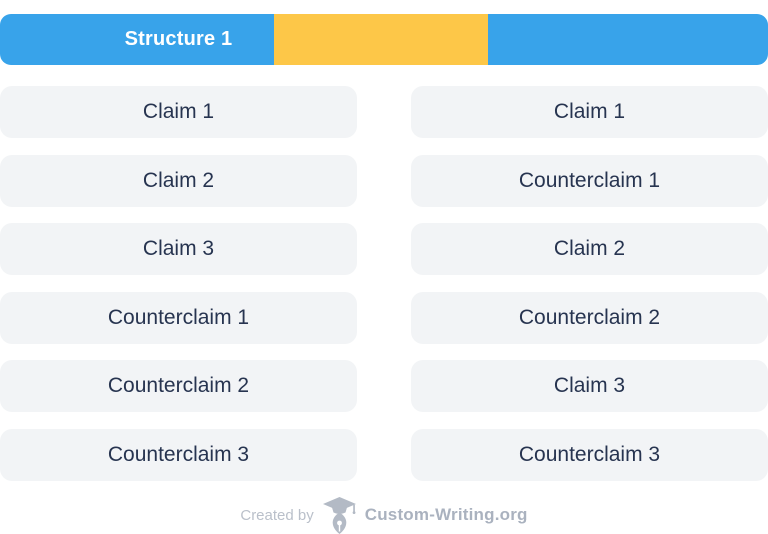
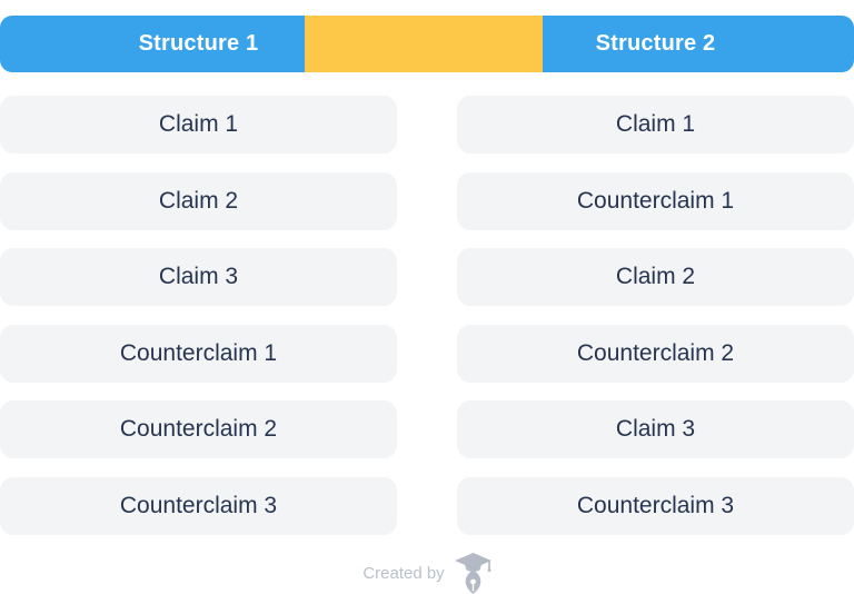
  Structure 1
+ Structure 2
  Claim 1
  Claim 2
  Claim 3
  Counterclaim 1
  Counterclaim 2
  Counterclaim 3
  Claim 1
  Counterclaim 1
  Claim 2
  Counterclaim 2
  Claim 3
  Counterclaim 3
  Created by
- Custom-Writing.org
